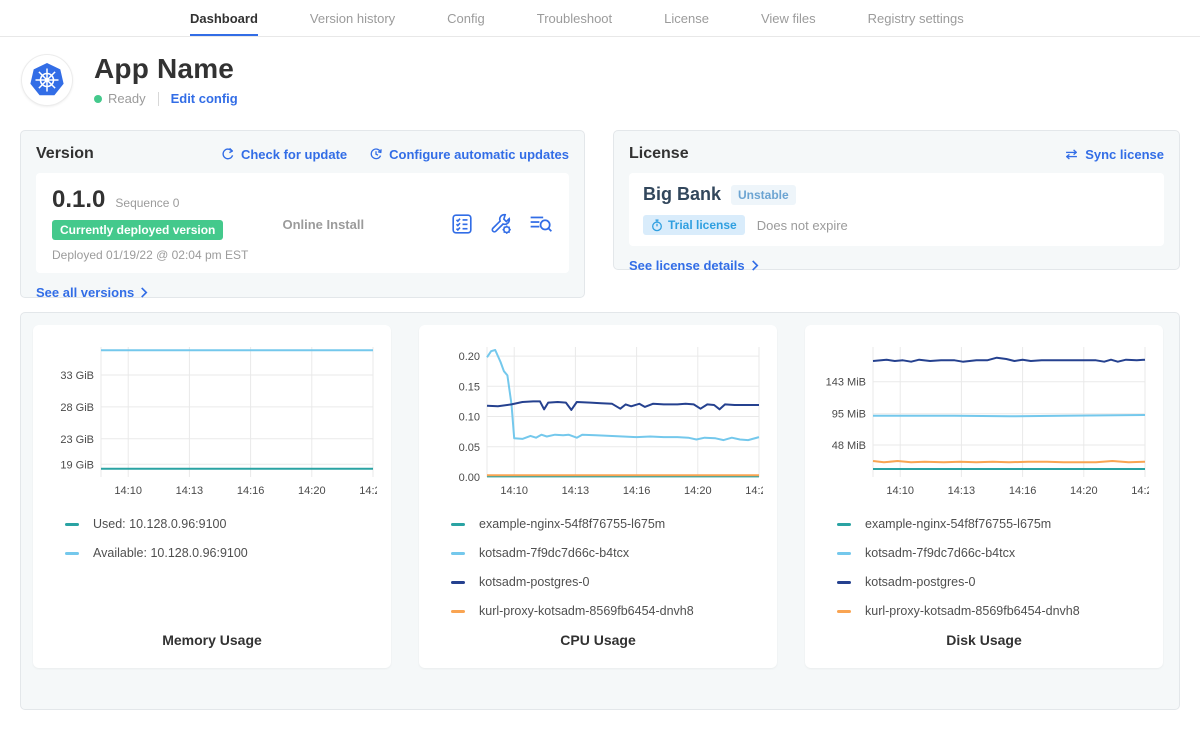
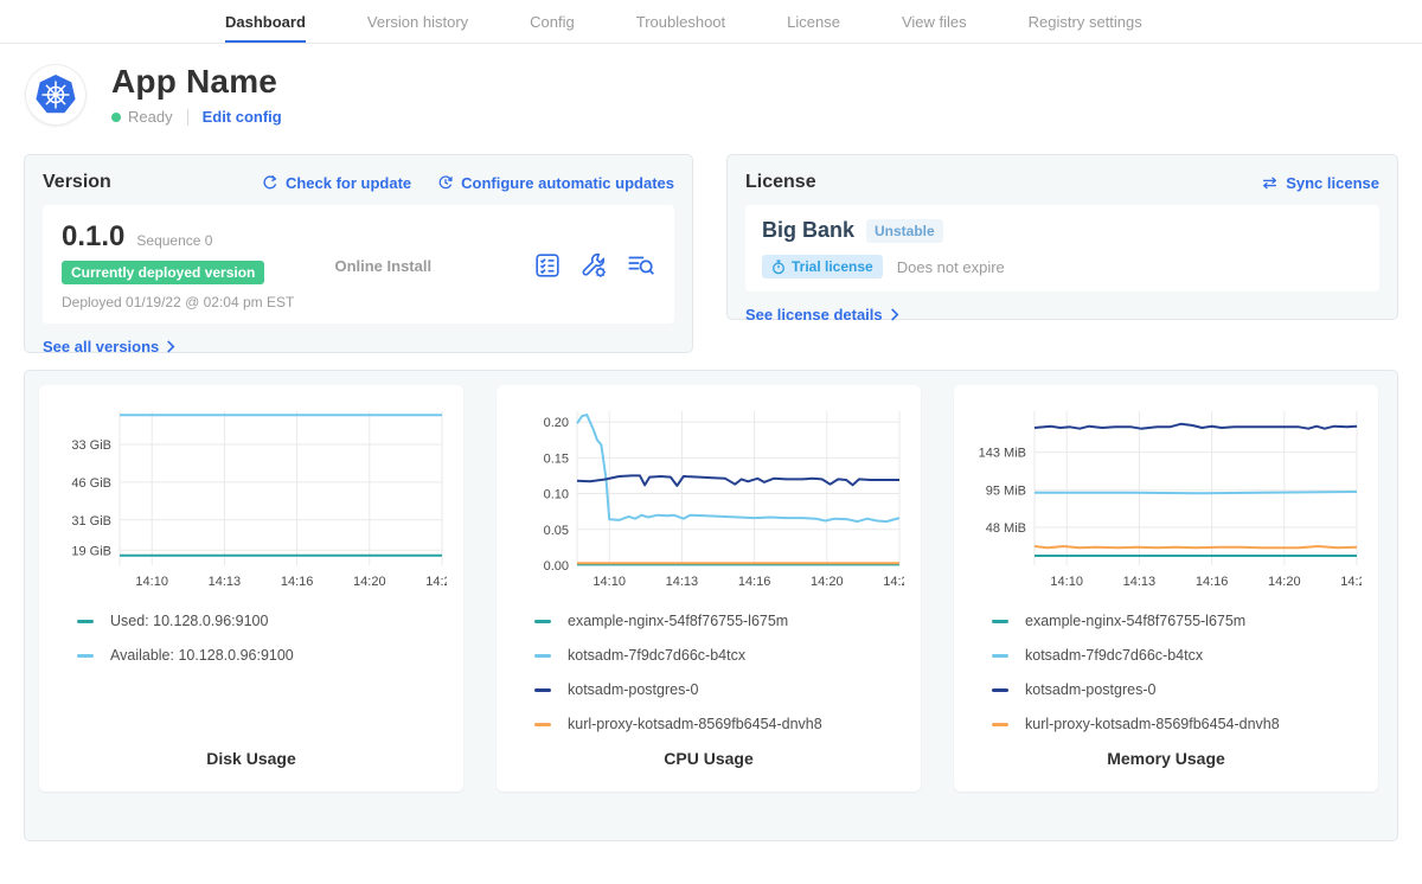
  Dashboard
  Version history
  Config
  Troubleshoot
  License
  View files
  Registry settings
  App Name
  Ready
  Edit config
  Version
  Check for update
  Configure automatic updates
  0.1.0
  Sequence 0
  Currently deployed version
  Deployed 01/19/22 @ 02:04 pm EST
  Online Install
  See all versions
  License
  Sync license
  Big Bank
  Unstable
  Trial license
  Does not expire
  See license details
  14:10
  14:13
  14:16
  14:20
  33 GiB
- 28 GiB
+ 46 GiB
- 23 GiB
+ 31 GiB
  19 GiB
  Used: 10.128.0.96:9100
  Available: 10.128.0.96:9100
- Memory Usage
+ Disk Usage
  14:10
  14:13
  14:16
  14:20
  0.20
  0.15
  0.10
  0.05
  0.00
  example-nginx-54f8f76755-l675m
  kotsadm-7f9dc7d66c-b4tcx
  kotsadm-postgres-0
  kurl-proxy-kotsadm-8569fb6454-dnvh8
  CPU Usage
  14:10
  14:13
  14:16
  14:20
  143 MiB
  95 MiB
  48 MiB
  example-nginx-54f8f76755-l675m
  kotsadm-7f9dc7d66c-b4tcx
  kotsadm-postgres-0
  kurl-proxy-kotsadm-8569fb6454-dnvh8
- Disk Usage
+ Memory Usage
